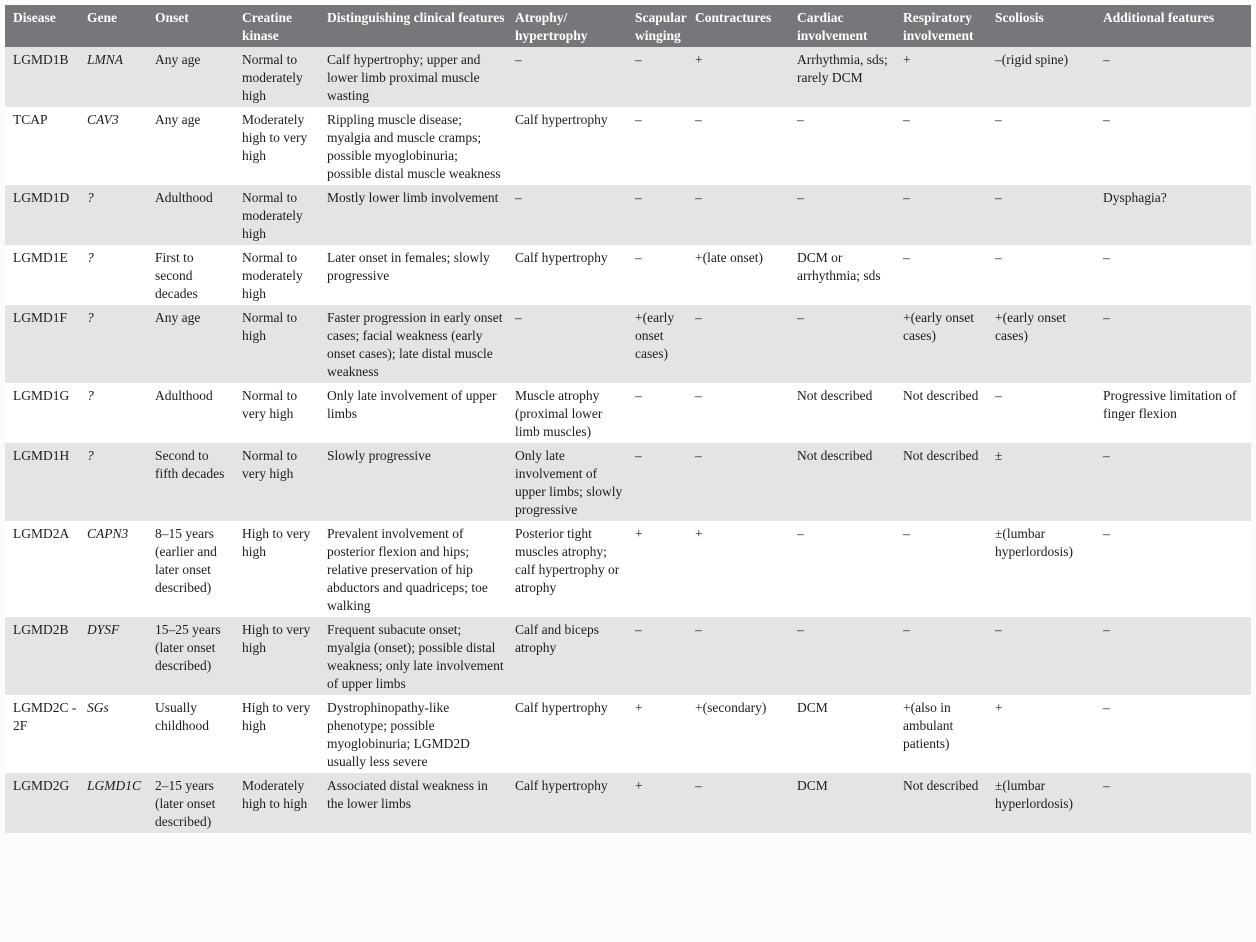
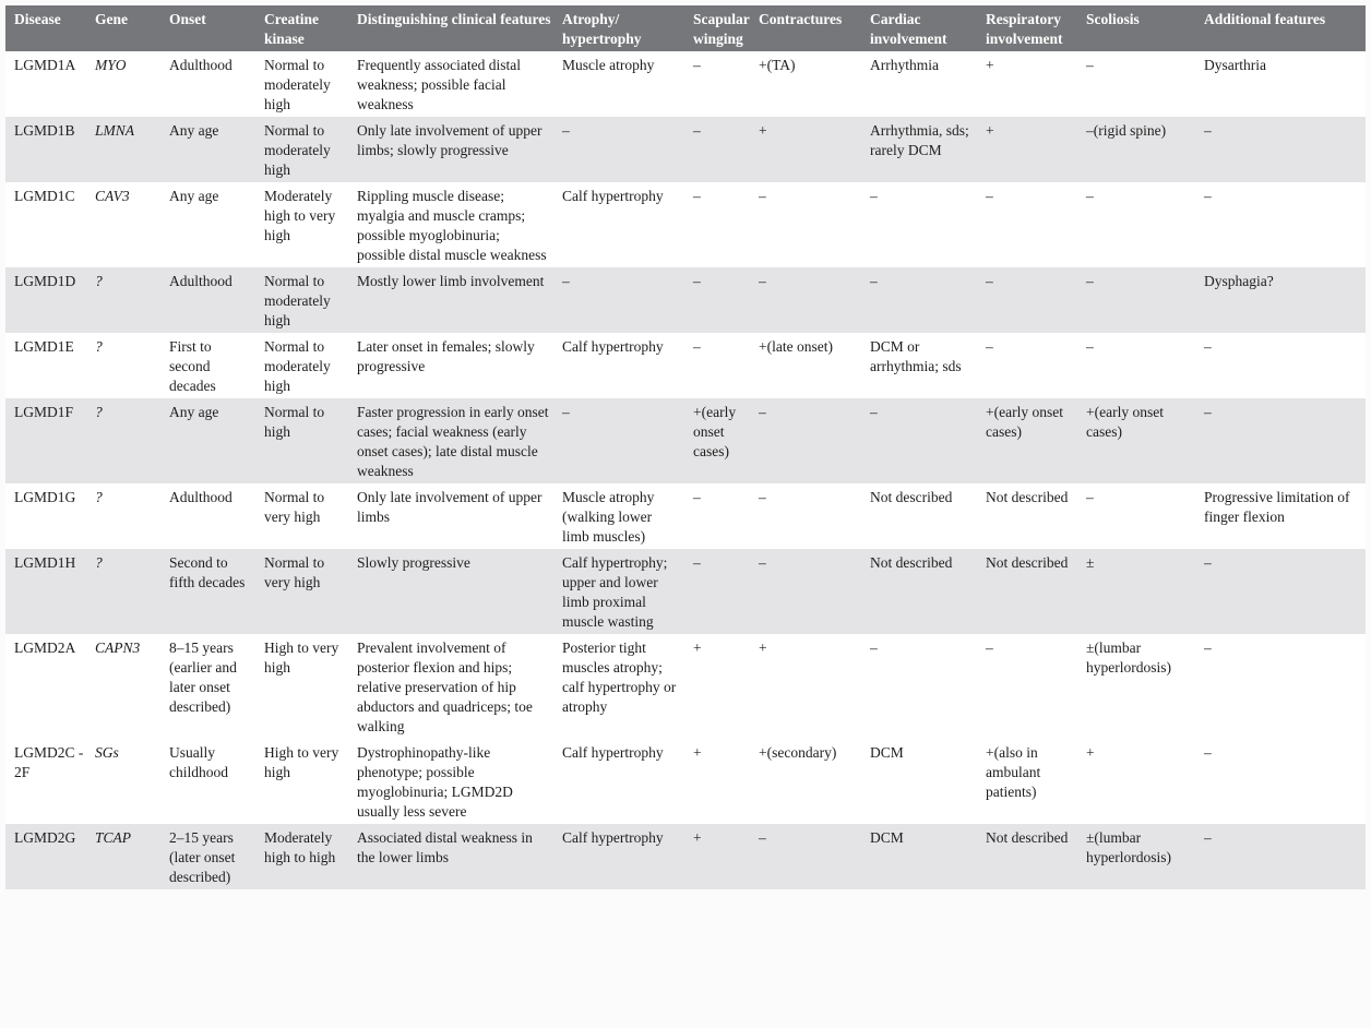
  Disease	Gene	Onset	Creatine kinase	Distinguishing clinical features	Atrophy/​hypertrophy	Scapular winging	Contractures	Cardiac involvement	Respiratory involvement	Scoliosis	Additional features
+ LGMD1A	MYO	Adulthood	Normal to moderately high	Frequently associated distal weakness; possible facial weakness	Muscle atrophy	–	+(TA)	Arrhythmia	+	–	Dysarthria
- LGMD1B	LMNA	Any age	Normal to moderately high	Calf hypertrophy; upper and lower limb proximal muscle wasting	–	–	+	Arrhythmia, sds; rarely DCM	+	–(rigid spine)	–
+ LGMD1B	LMNA	Any age	Normal to moderately high	Only late involvement of upper limbs; slowly progressive	–	–	+	Arrhythmia, sds; rarely DCM	+	–(rigid spine)	–
- TCAP	CAV3	Any age	Moderately high to very high	Rippling muscle disease; myalgia and muscle cramps; possible myoglobinuria; possible distal muscle weakness	Calf hypertrophy	–	–	–	–	–	–
+ LGMD1C	CAV3	Any age	Moderately high to very high	Rippling muscle disease; myalgia and muscle cramps; possible myoglobinuria; possible distal muscle weakness	Calf hypertrophy	–	–	–	–	–	–
  LGMD1D	?	Adulthood	Normal to moderately high	Mostly lower limb involvement	–	–	–	–	–	–	Dysphagia?
  LGMD1E	?	First to second decades	Normal to moderately high	Later onset in females; slowly progressive	Calf hypertrophy	–	+(late onset)	DCM or arrhythmia; sds	–	–	–
  LGMD1F	?	Any age	Normal to high	Faster progression in early onset cases; facial weakness (early onset cases); late distal muscle weakness	–	+(early onset cases)	–	–	+(early onset cases)	+(early onset cases)	–
- LGMD1G	?	Adulthood	Normal to very high	Only late involvement of upper limbs	Muscle atrophy (proximal lower limb muscles)	–	–	Not described	Not described	–	Progressive limitation of finger flexion
+ LGMD1G	?	Adulthood	Normal to very high	Only late involvement of upper limbs	Muscle atrophy (walking lower limb muscles)	–	–	Not described	Not described	–	Progressive limitation of finger flexion
- LGMD1H	?	Second to fifth decades	Normal to very high	Slowly progressive	Only late involvement of upper limbs; slowly progressive	–	–	Not described	Not described	±	–
+ LGMD1H	?	Second to fifth decades	Normal to very high	Slowly progressive	Calf hypertrophy; upper and lower limb proximal muscle wasting	–	–	Not described	Not described	±	–
  LGMD2A	CAPN3	8–15 years (earlier and later onset described)	High to very high	Prevalent involvement of posterior flexion and hips; relative preservation of hip abductors and quadriceps; toe walking	Posterior tight muscles atrophy; calf hypertrophy or atrophy	+	+	–	–	±(lumbar hyperlordosis)	–
- LGMD2B	DYSF	15–25 years (later onset described)	High to very high	Frequent subacute onset; myalgia (onset); possible distal weakness; only late involvement of upper limbs	Calf and biceps atrophy	–	–	–	–	–	–
  LGMD2C - 2F	SGs	Usually childhood	High to very high	Dystrophinopathy-like phenotype; possible myoglobinuria; LGMD2D usually less severe	Calf hypertrophy	+	+(secondary)	DCM	+(also in ambulant patients)	+	–
- LGMD2G	LGMD1C	2–15 years (later onset described)	Moderately high to high	Associated distal weakness in the lower limbs	Calf hypertrophy	+	–	DCM	Not described	±(lumbar hyperlordosis)	–
+ LGMD2G	TCAP	2–15 years (later onset described)	Moderately high to high	Associated distal weakness in the lower limbs	Calf hypertrophy	+	–	DCM	Not described	±(lumbar hyperlordosis)	–
